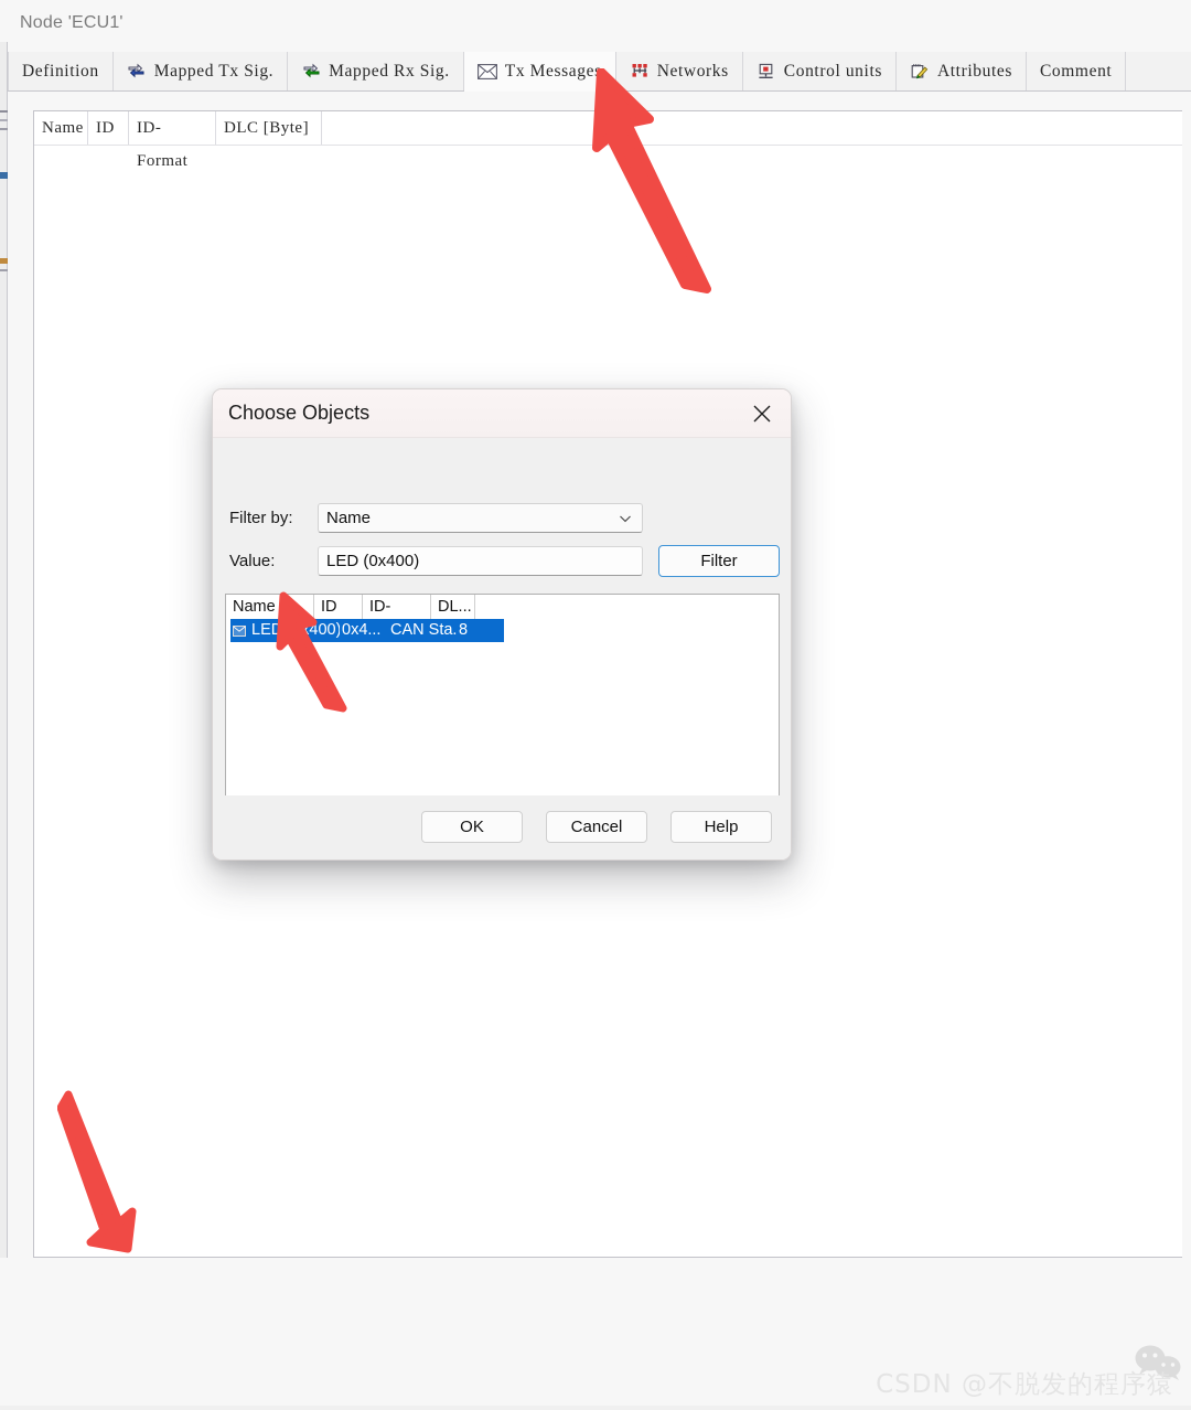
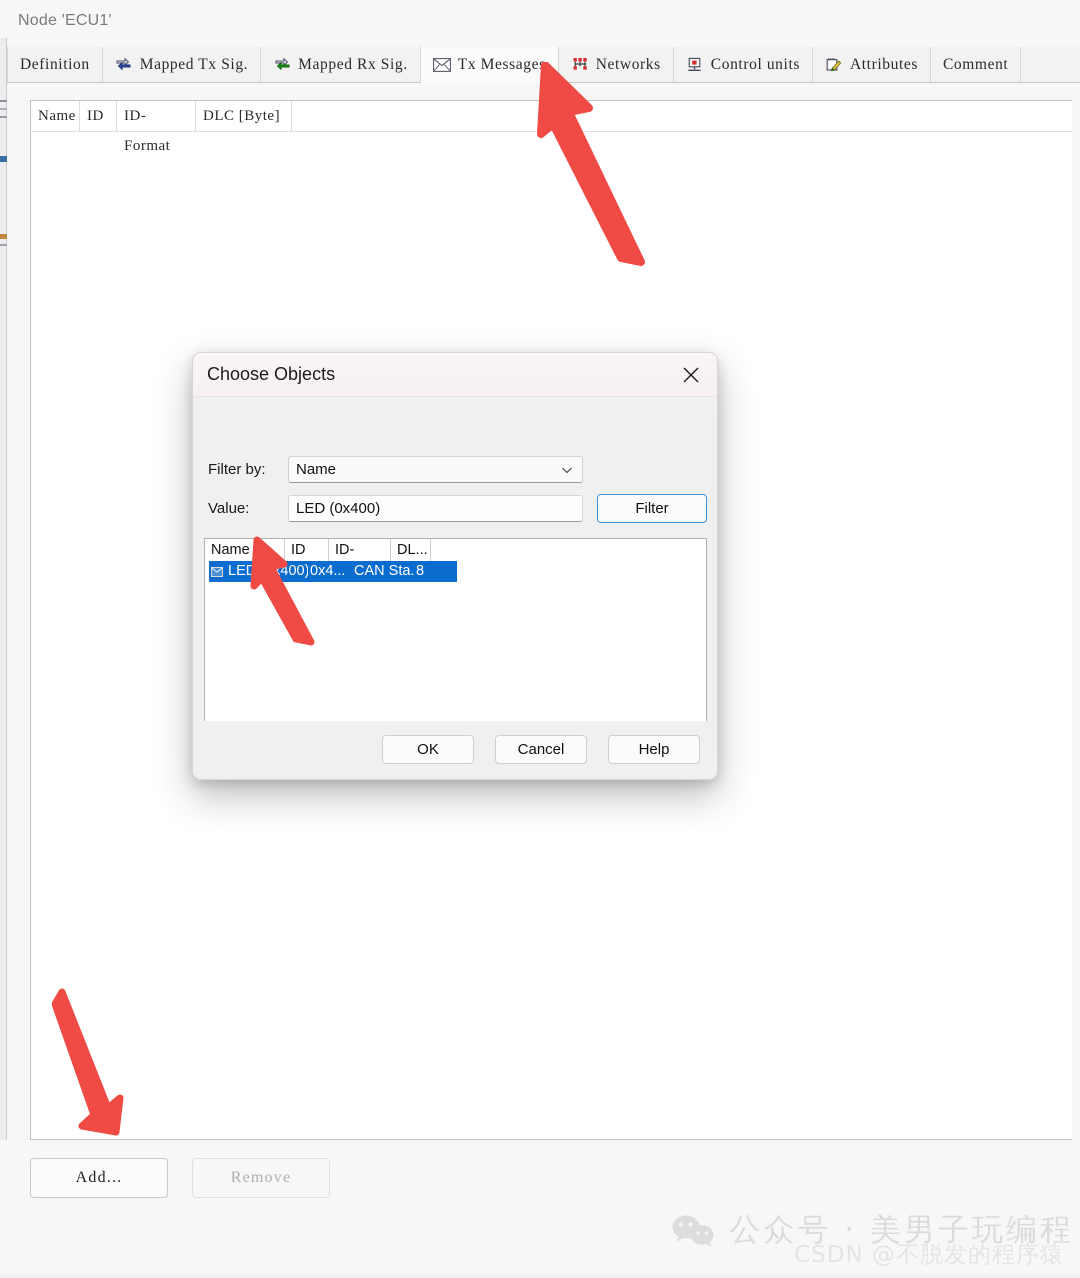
  Node 'ECU1'
  Definition
  Mapped Tx Sig.
  Mapped Rx Sig.
  Tx Message
  Networks
  Control units
  Attributes
  Comment
  Name
  ID
  ID-Format
  DLC [Byte]
+ Add...
+ Remove
+ 公众号 · 美男子玩编程
  CSDN @不脱发的程序猿
  Choose Objects
  Filter by:
  Name
  Value:
  LED (0x400)
  Filter
  Name
  ID
  DL...
  LED400)
  0x4...
  CAN Sta.
  8
  OK
  Cancel
  Help
